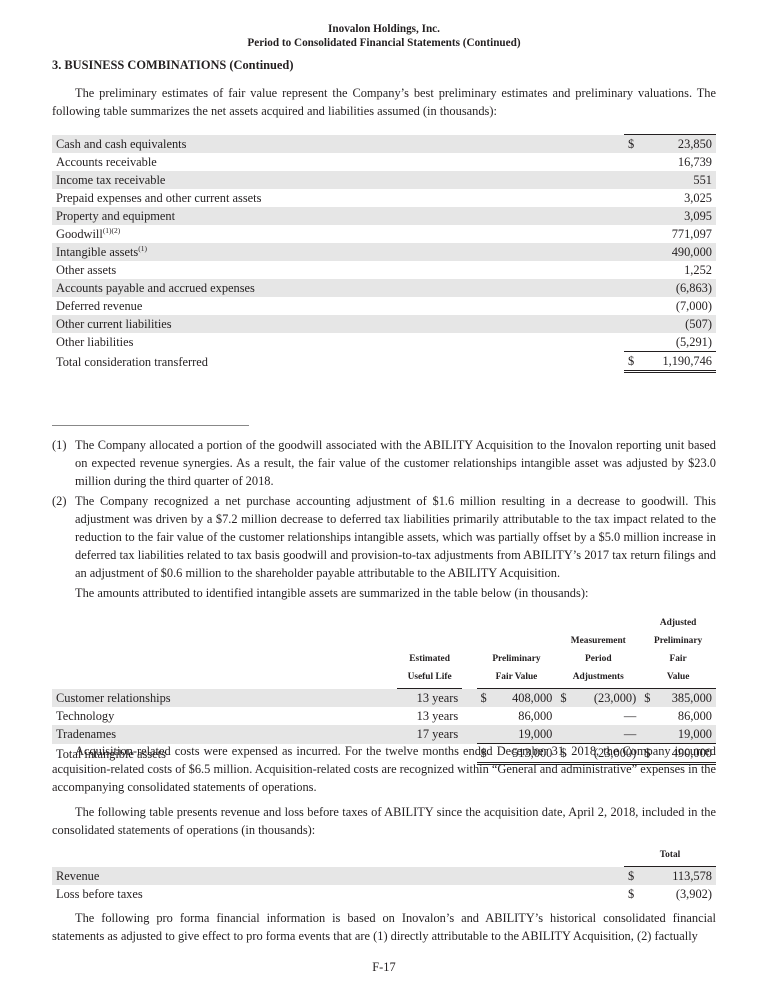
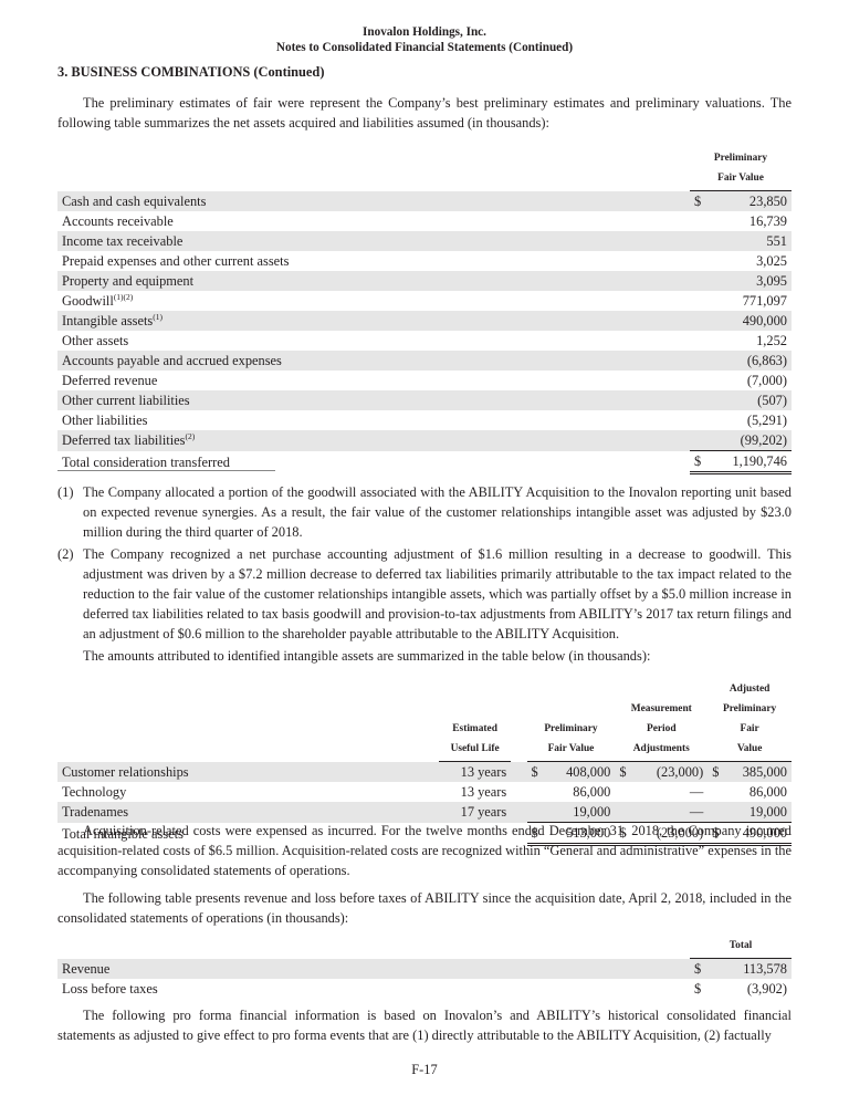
  Inovalon Holdings, Inc.
- Period to Consolidated Financial Statements (Continued)
+ Notes to Consolidated Financial Statements (Continued)
  3. BUSINESS COMBINATIONS (Continued)
- The preliminary estimates of fair value represent the Company’s best preliminary estimates and preliminary valuations. The following table summarizes the net assets acquired and liabilities assumed (in thousands):
+ The preliminary estimates of fair were represent the Company’s best preliminary estimates and preliminary valuations. The following table summarizes the net assets acquired and liabilities assumed (in thousands):
+ 	Preliminary Fair Value
  Cash and cash equivalents	$	23,850
  Accounts receivable		16,739
  Income tax receivable		551
  Prepaid expenses and other current assets		3,025
  Property and equipment		3,095
  Goodwill(1)(2)		771,097
  Intangible assets(1)		490,000
  Other assets		1,252
  Accounts payable and accrued expenses		(6,863)
  Deferred revenue		(7,000)
  Other current liabilities		(507)
  Other liabilities		(5,291)
+ Deferred tax liabilities(2)		(99,202)
  Total consideration transferred	$	1,190,746
  (1)
  The Company allocated a portion of the goodwill associated with the ABILITY Acquisition to the Inovalon reporting unit based on expected revenue synergies. As a result, the fair value of the customer relationships intangible asset was adjusted by $23.0 million during the third quarter of 2018.
  (2)
  The Company recognized a net purchase accounting adjustment of $1.6 million resulting in a decrease to goodwill. This adjustment was driven by a $7.2 million decrease to deferred tax liabilities primarily attributable to the tax impact related to the reduction to the fair value of the customer relationships intangible assets, which was partially offset by a $5.0 million increase in deferred tax liabilities related to tax basis goodwill and provision-to-tax adjustments from ABILITY’s 2017 tax return filings and an adjustment of $0.6 million to the shareholder payable attributable to the ABILITY Acquisition.
  The amounts attributed to identified intangible assets are summarized in the table below (in thousands):
  	Estimated Useful Life		Preliminary Fair Value	Measurement Period Adjustments	Adjusted Preliminary Fair Value
  Customer relationships	13 years		$	408,000	$	(23,000)	$	385,000
  Technology	13 years			86,000		—		86,000
  Tradenames	17 years			19,000		—		19,000
  Total intangible assets			$	513,000	$	(23,000)	$	490,000
  Acquisition-related costs were expensed as incurred. For the twelve months ended December 31, 2018, the Company incurred acquisition-related costs of $6.5 million. Acquisition-related costs are recognized within “General and administrative” expenses in the accompanying consolidated statements of operations.
  The following table presents revenue and loss before taxes of ABILITY since the acquisition date, April 2, 2018, included in the consolidated statements of operations (in thousands):
  	Total
  Revenue	$	113,578
  Loss before taxes	$	(3,902)
  The following pro forma financial information is based on Inovalon’s and ABILITY’s historical consolidated financial statements as adjusted to give effect to pro forma events that are (1) directly attributable to the ABILITY Acquisition, (2) factually
  F-17
